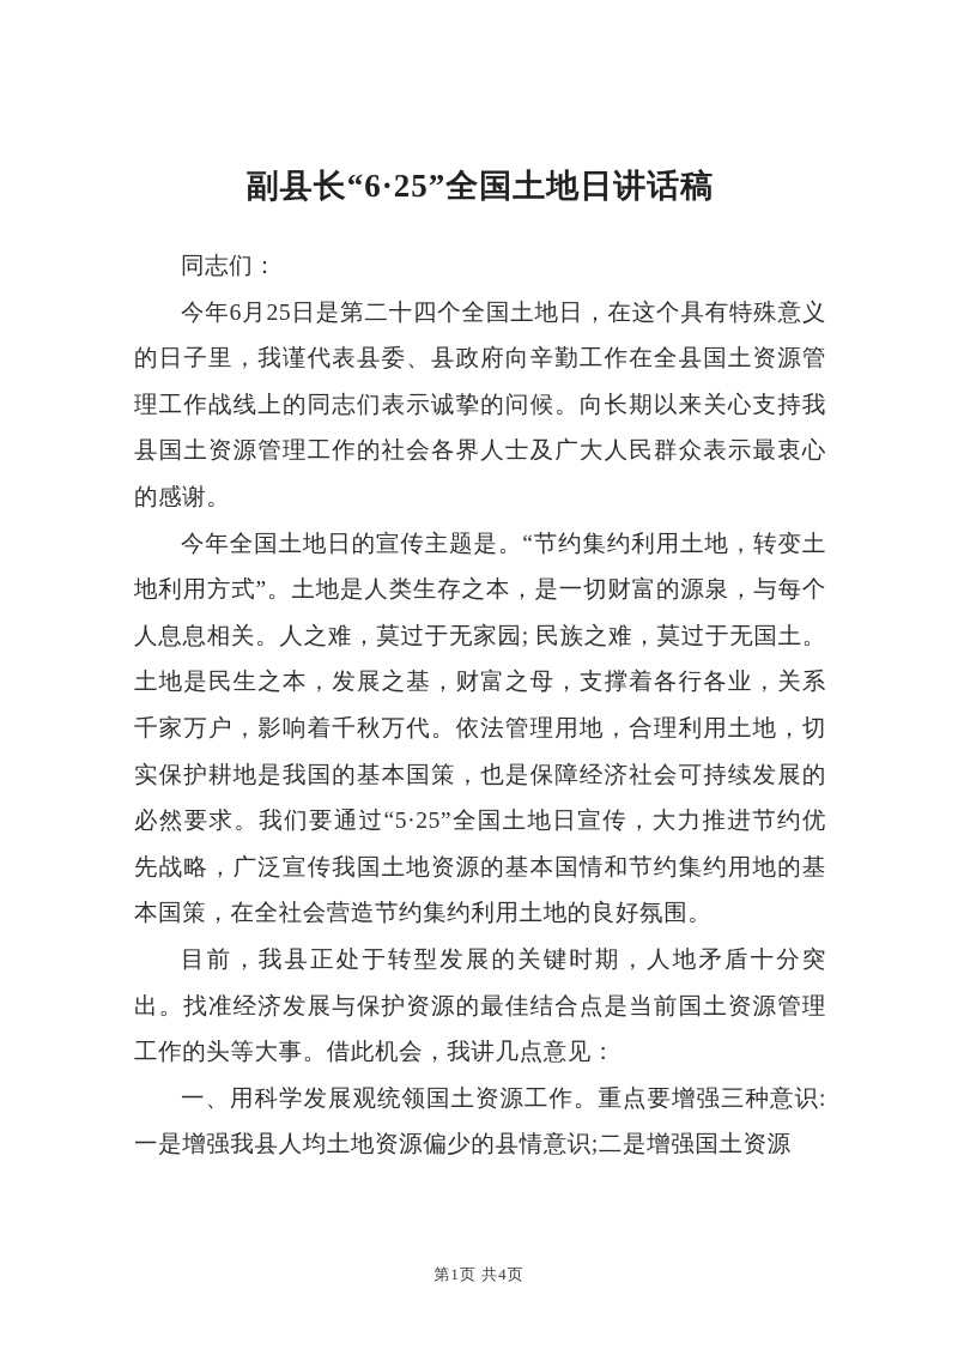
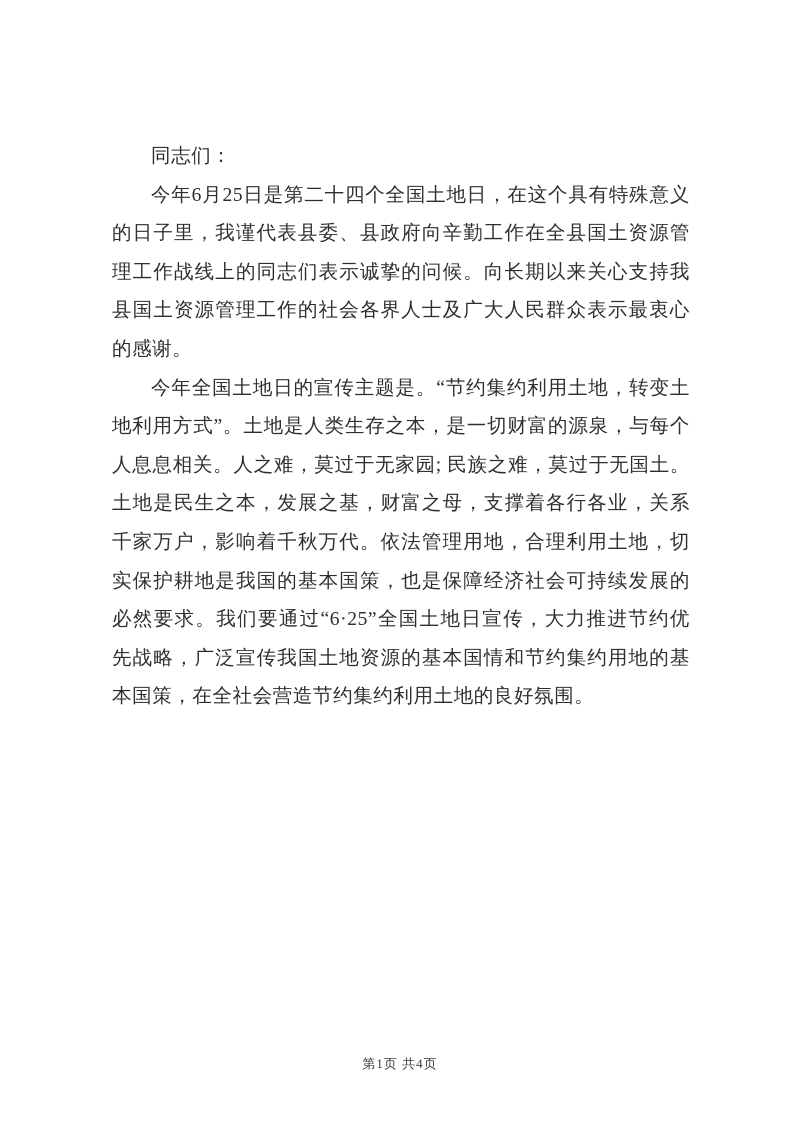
- 副县长“6·25”全国土地日讲话稿
  同志们：
  今年6月25日是第二十四个全国土地日，在这个具有特殊意义的日子里，我谨代表县委、县政府向辛勤工作在全县国土资源管理工作战线上的同志们表示诚挚的问候。向长期以来关心支持我县国土资源管理工作的社会各界人士及广大人民群众表示最衷心的感谢。
- 今年全国土地日的宣传主题是。“节约集约利用土地，转变土地利用方式”。土地是人类生存之本，是一切财富的源泉，与每个人息息相关。人之难，莫过于无家园; 民族之难，莫过于无国土。土地是民生之本，发展之基，财富之母，支撑着各行各业，关系千家万户，影响着千秋万代。依法管理用地，合理利用土地，切实保护耕地是我国的基本国策，也是保障经济社会可持续发展的必然要求。我们要通过“5·25”全国土地日宣传，大力推进节约优先战略，广泛宣传我国土地资源的基本国情和节约集约用地的基本国策，在全社会营造节约集约利用土地的良好氛围。
+ 今年全国土地日的宣传主题是。“节约集约利用土地，转变土地利用方式”。土地是人类生存之本，是一切财富的源泉，与每个人息息相关。人之难，莫过于无家园; 民族之难，莫过于无国土。土地是民生之本，发展之基，财富之母，支撑着各行各业，关系千家万户，影响着千秋万代。依法管理用地，合理利用土地，切实保护耕地是我国的基本国策，也是保障经济社会可持续发展的必然要求。我们要通过“6·25”全国土地日宣传，大力推进节约优先战略，广泛宣传我国土地资源的基本国情和节约集约用地的基本国策，在全社会营造节约集约利用土地的良好氛围。
- 目前，我县正处于转型发展的关键时期，人地矛盾十分突出。找准经济发展与保护资源的最佳结合点是当前国土资源管理工作的头等大事。借此机会，我讲几点意见：
- 一、用科学发展观统领国土资源工作。重点要增强三种意识:一是增强我县人均土地资源偏少的县情意识;二是增强国土资源
  第1页 共4页
